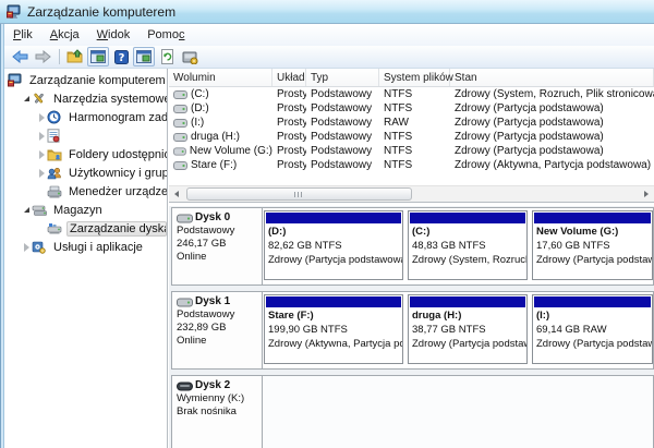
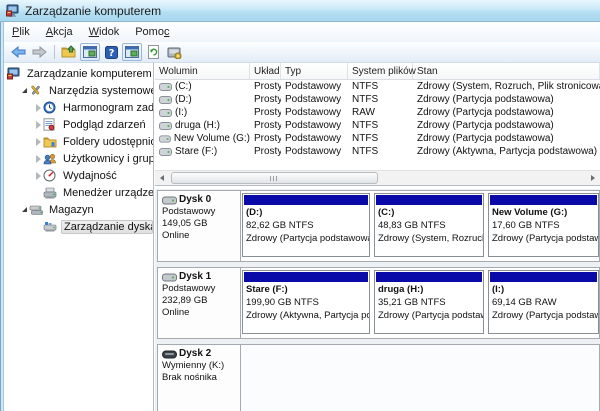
  Zarządzanie komputerem
  Plik
  Akcja
  Widok
  Pomoc
  ?
  Zarządzanie komputerem
  Narzędzia systemow
  Harmonogram zad
+ Podgląd zdarzeń
  Foldery udostępni
+ Wydajność
  Menedżer urządze
  Magazyn
  Zarządzanie dysk
- Usługi i aplikacje
  Wolumin
  Układ
  Typ
  System plików
  Stan
  (C:)
  Prosty
  Podstawowy
  NTFS
  Zdrowy (System, Rozruch, Plik stronicow
  (D:)
  Prosty
  Podstawowy
  NTFS
  Zdrowy (Partycja podstawowa)
  (I:)
  Prosty
  Podstawowy
  RAW
  Zdrowy (Partycja podstawowa)
  druga (H:)
  Prosty
  Podstawowy
  NTFS
  Zdrowy (Partycja podstawowa)
  New Volume (G:)
  Prosty
  Podstawowy
  NTFS
  Zdrowy (Partycja podstawowa)
  Stare (F:)
  Prosty
  Podstawowy
  NTFS
  Zdrowy (Aktywna, Partycja podstawowa)
  Dysk 0
  Podstawowy
- 246,17 GB
+ 149,05 GB
  Online
  (D:)
  82,62 GB NTFS
  Zdrowy (Partycja podstawow
  (C:)
  48,83 GB NTFS
  New Volume (G:)
  17,60 GB NTFS
  Zdrowy (Partycja podstaw
  Dysk 1
  Podstawowy
  232,89 GB
  Online
  Stare (F:)
  199,90 GB NTFS
  Zdrowy (Aktywna, Partycja p
  druga (H:)
- 38,77 GB NTFS
+ 35,21 GB NTFS
  Zdrowy (Partycja podsta
  (I:)
  69,14 GB RAW
  Zdrowy (Partycja podstaw
  Dysk 2
  Wymienny (K:)
  Brak nośnika
